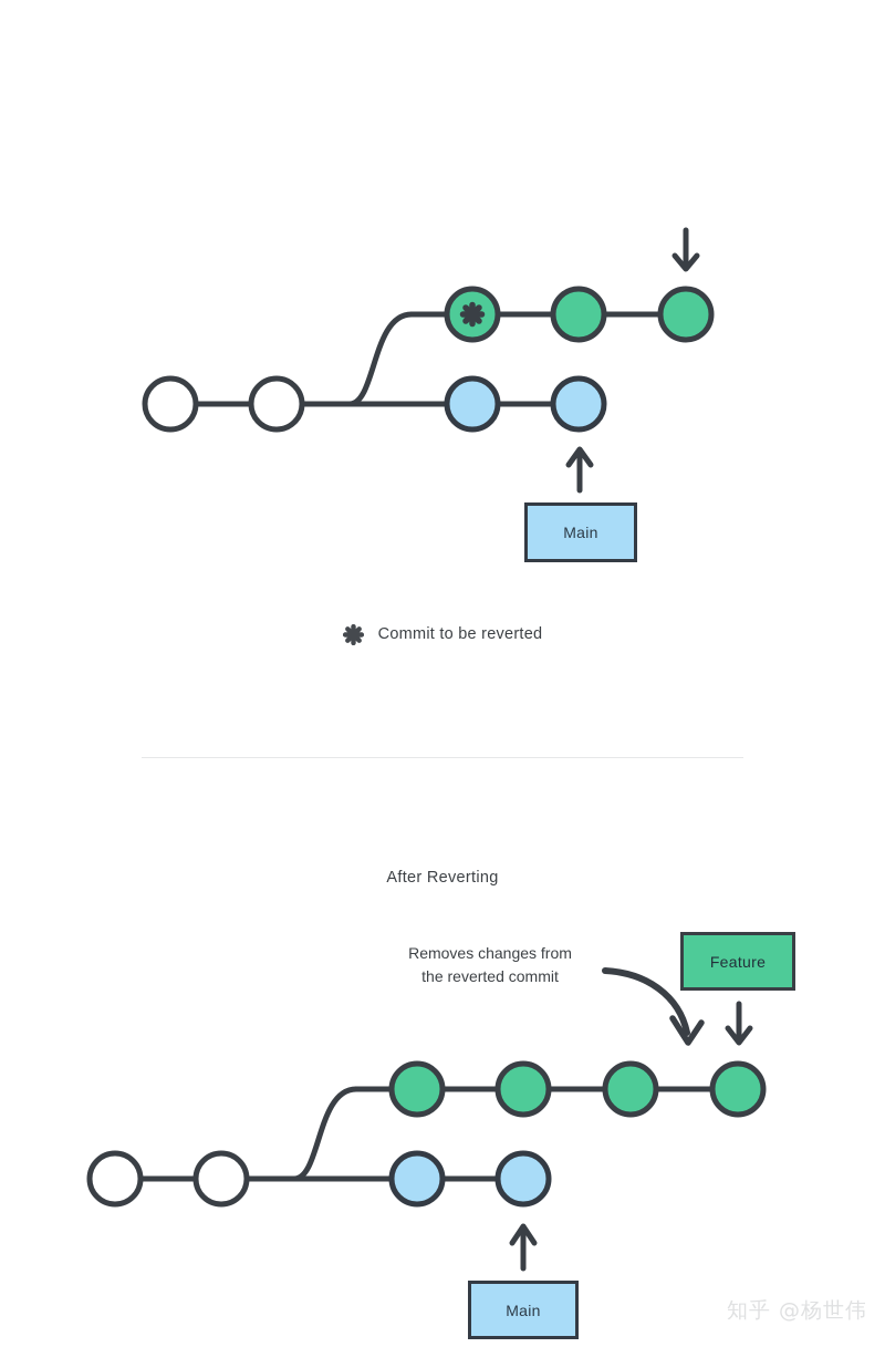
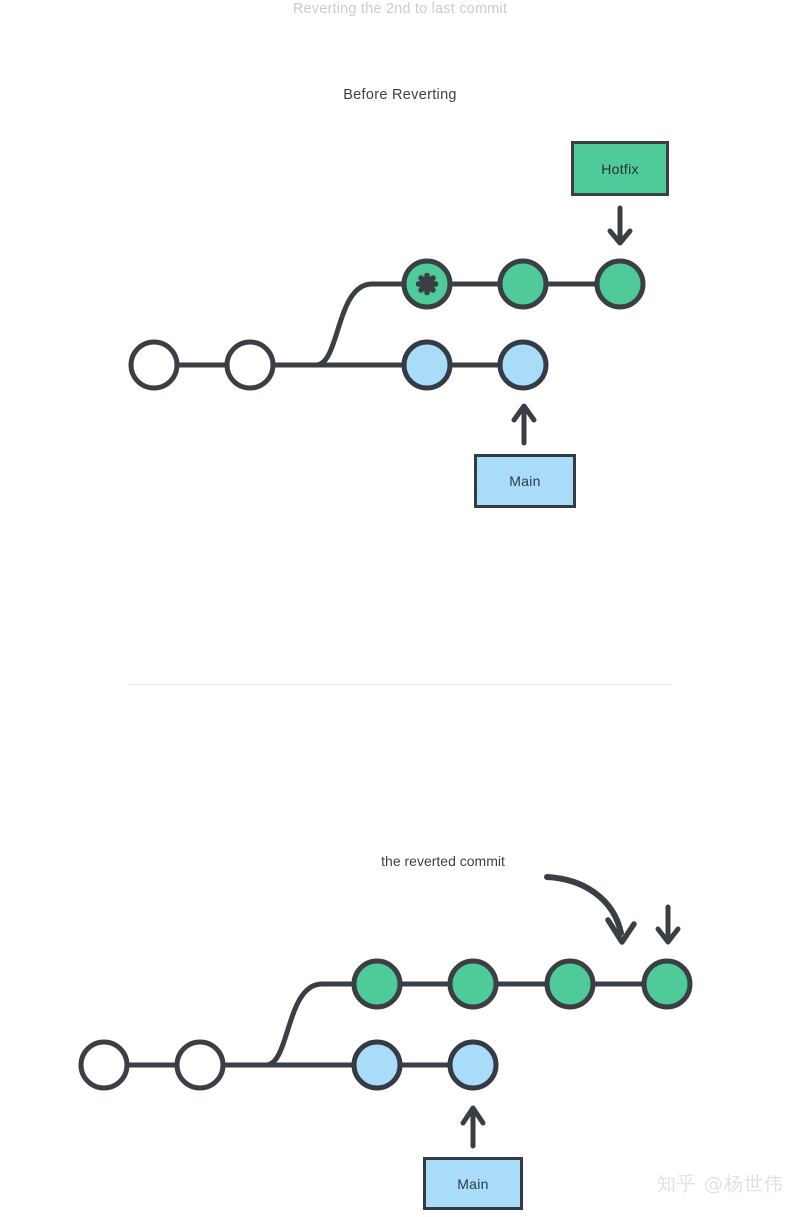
+ Reverting the 2nd to last commit
+ Before Reverting
+ Hotfix
  Main
- Commit to be reverted
- After Reverting
- Removes changes from
  the reverted commit
- Feature
  Main
  知乎 @杨世伟
